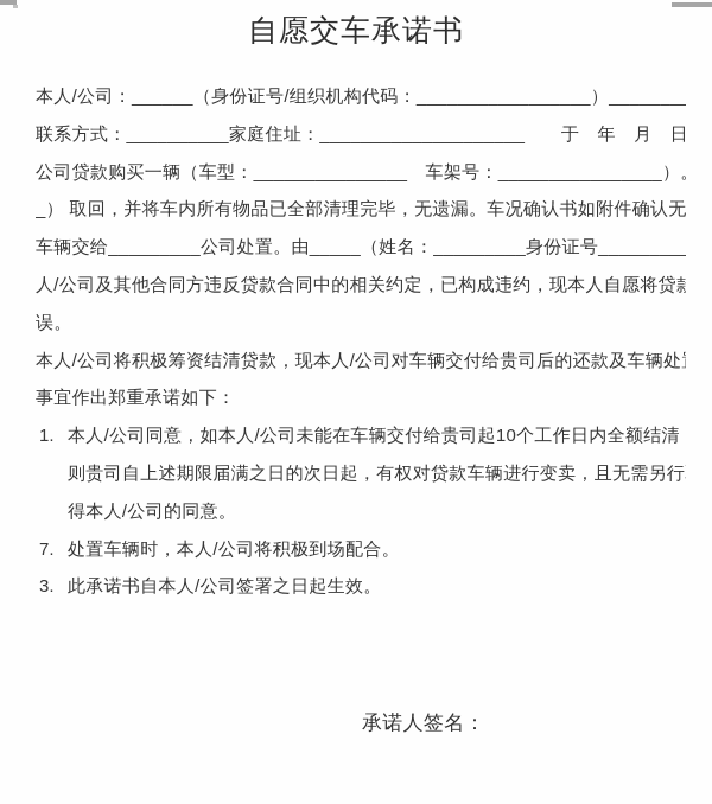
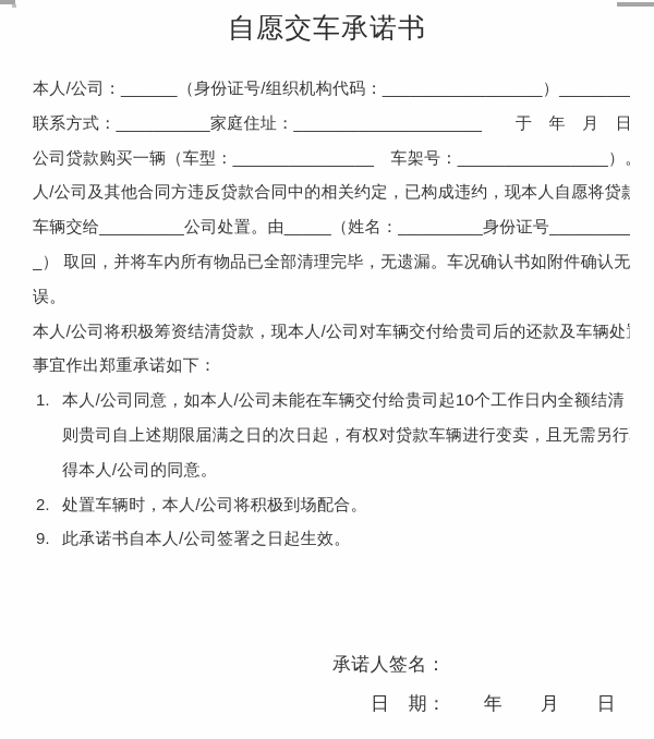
  自愿交车承诺书
  本人/公司：______（身份证号/组织机构代码：_________________）________
  联系方式：__________家庭住址：____________________ 于 年 月 日
  公司贷款购买一辆（车型：_______________ 车架号：________________）
- _） 取回，并将车内所有物品已全部清理完毕，无遗漏。车况确认书如附件确认无
+ 人/公司及其他合同方违反贷款合同中的相关约定，已构成违约，现本人自愿将贷款
  车辆交给_________公司处置。由_____（姓名：_________身份证号_________
- 人/公司及其他合同方违反贷款合同中的相关约定，已构成违约，现本人自愿将贷款
+ _） 取回，并将车内所有物品已全部清理完毕，无遗漏。车况确认书如附件确认无
  误。
  本人/公司将积极筹资结清贷款，现本人/公司对车辆交付给贵司后的还款及车辆处
  事宜作出郑重承诺如下：
  1.
  本人/公司同意，如本人/公司未能在车辆交付给贵司起10个工作日内全额结清
  则贵司自上述期限届满之日的次日起，有权对贷款车辆进行变卖，且无需另行
  得本人/公司的同意。
- 7.
+ 2.
  处置车辆时，本人/公司将积极到场配合。
- 3.
+ 9.
  此承诺书自本人/公司签署之日起生效。
  承诺人签名：
+ 日 期： 年 月 日
